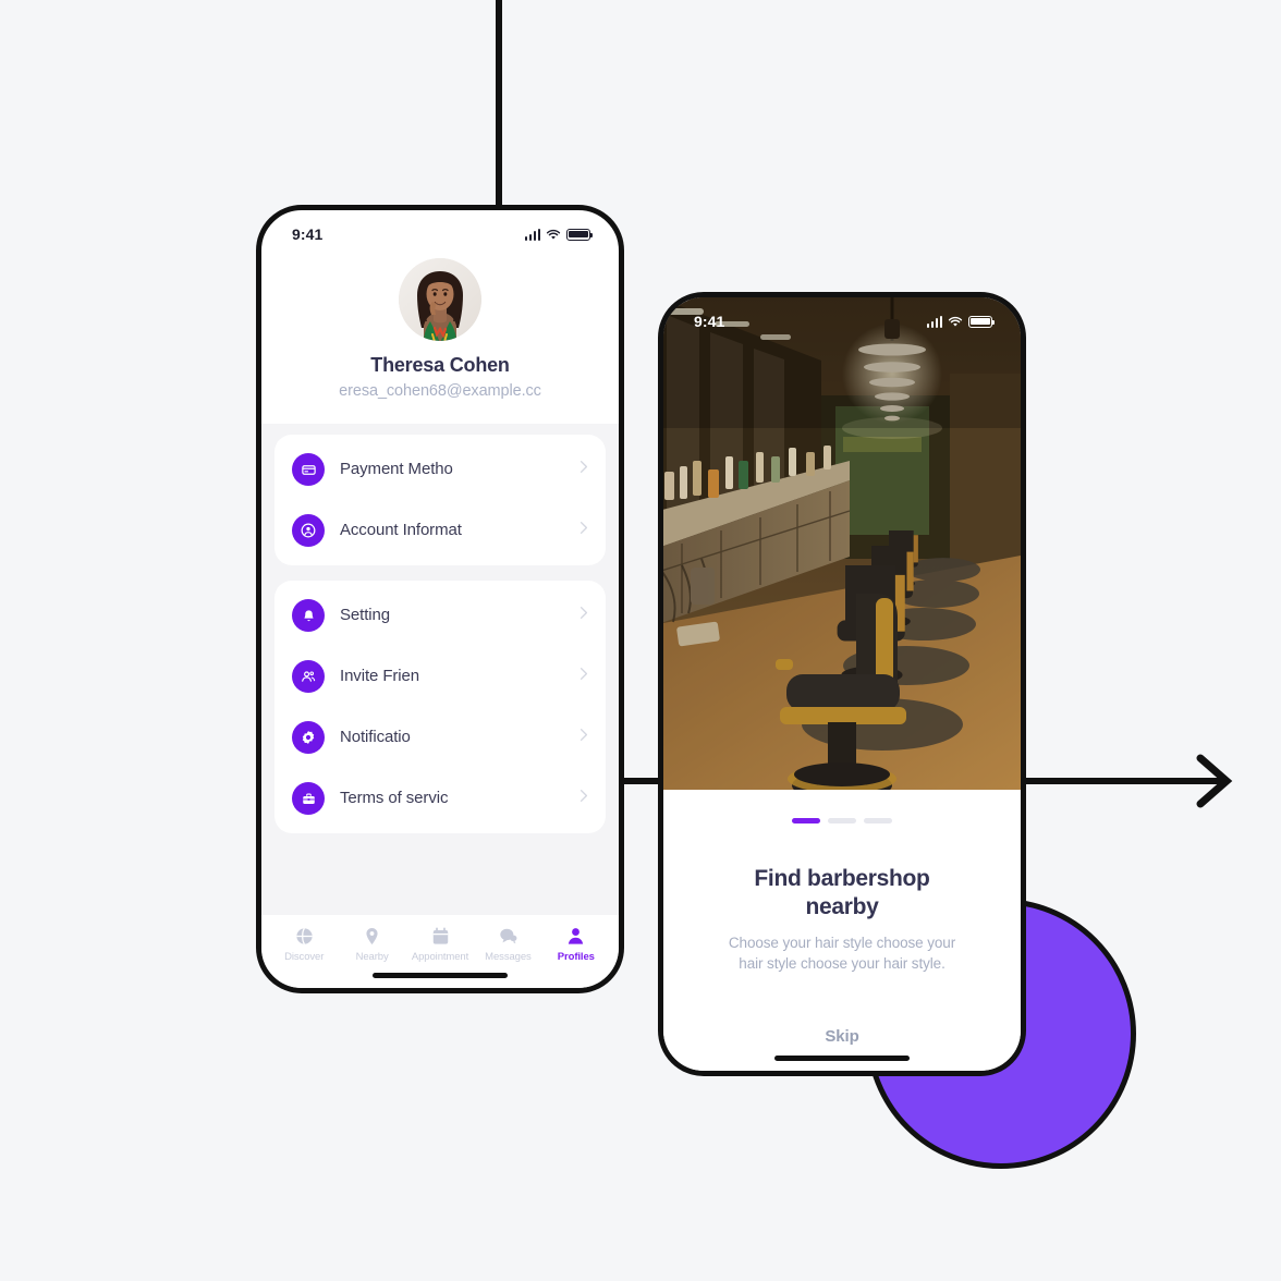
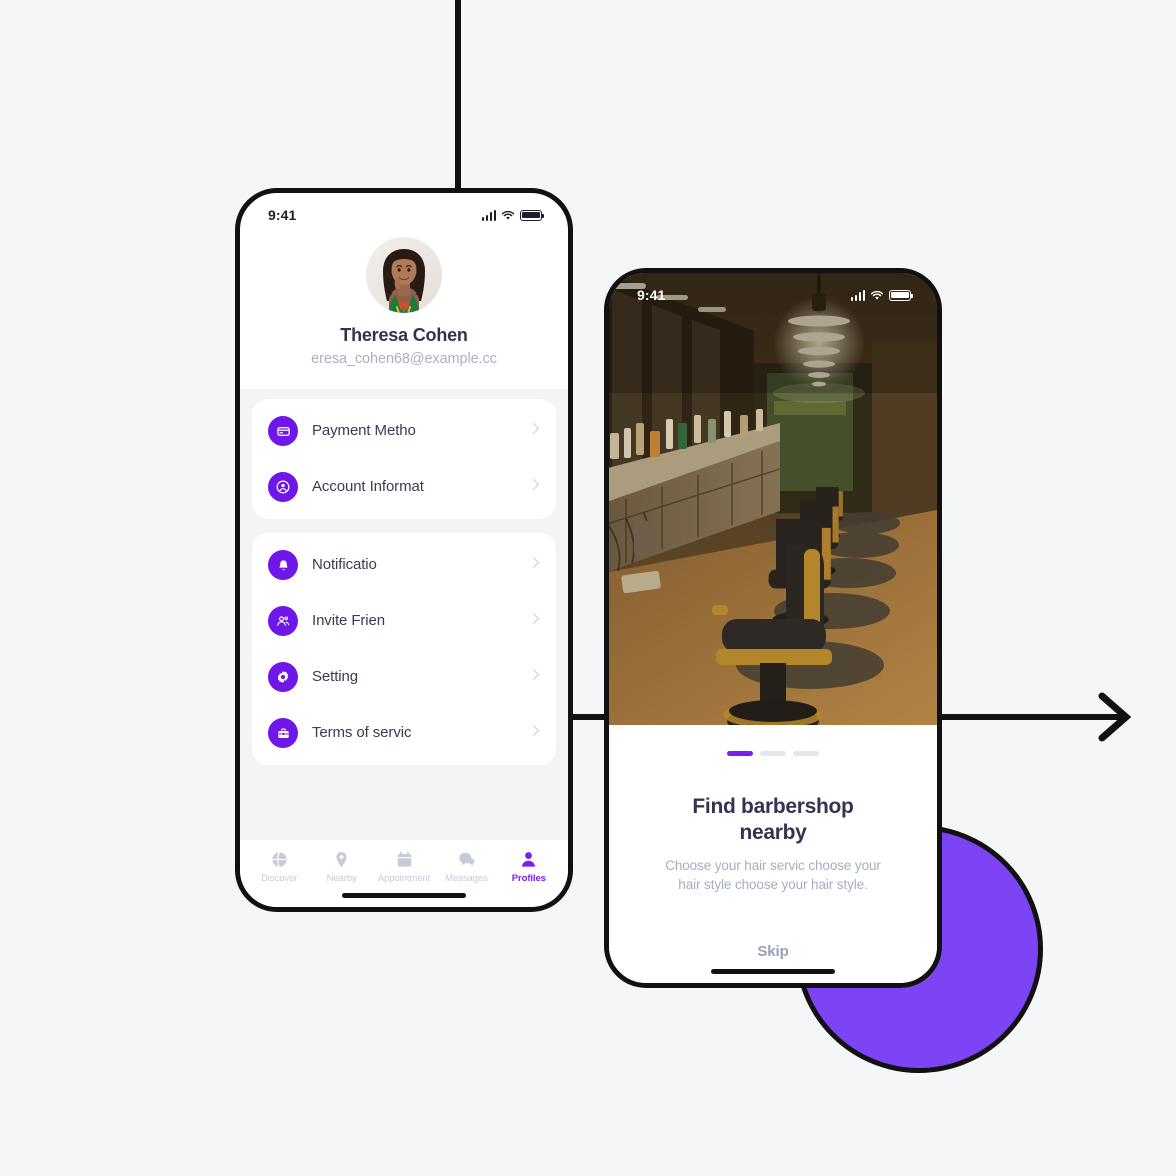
  9:41
  Theresa Cohen
  eresa_cohen68@example.cc
  Payment Metho
  Account Informat
- Setting
+ Notificatio
  Invite Frien
- Notificatio
+ Setting
  Terms of servic
  Discover
  Nearby
  Appointment
  Messages
  Profiles
  9:41
  Find barbershop nearby
- Choose your hair style choose your hair style choose your hair style.
+ Choose your hair servic choose your hair style choose your hair style.
  Skip
